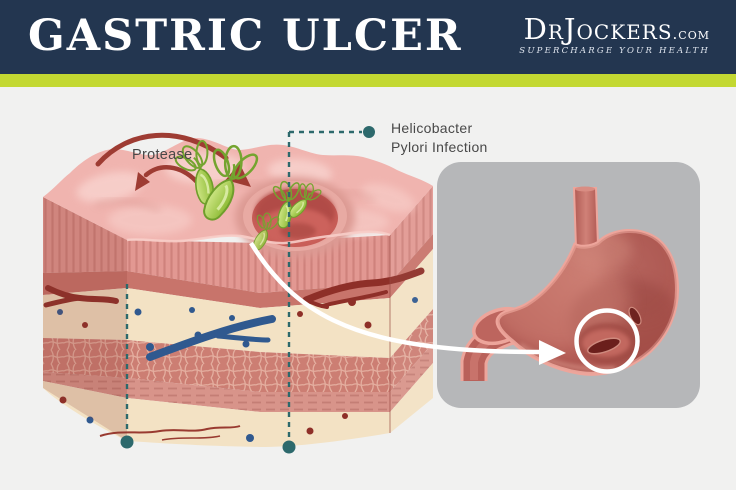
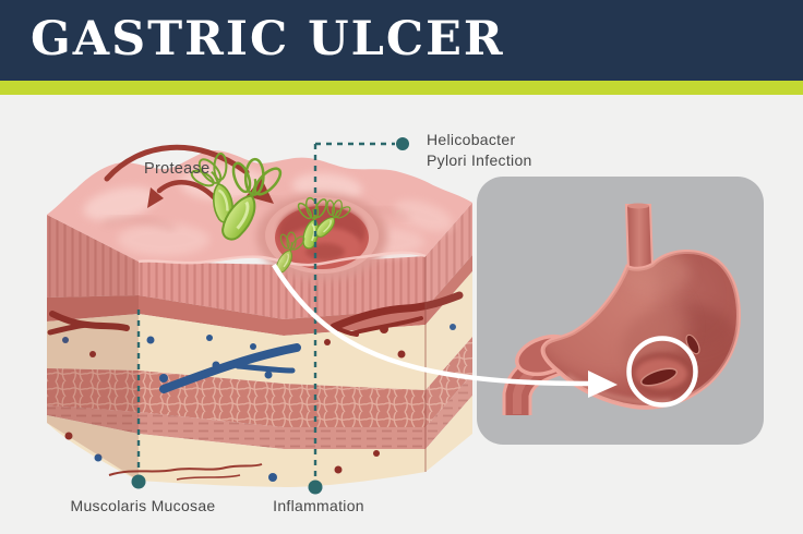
  GASTRIC ULCER
- DrJockers.com
- SUPERCHARGE YOUR HEALTH
  Protease
  Helicobacter
  Pylori Infection
+ Muscolaris Mucosae
+ Inflammation
